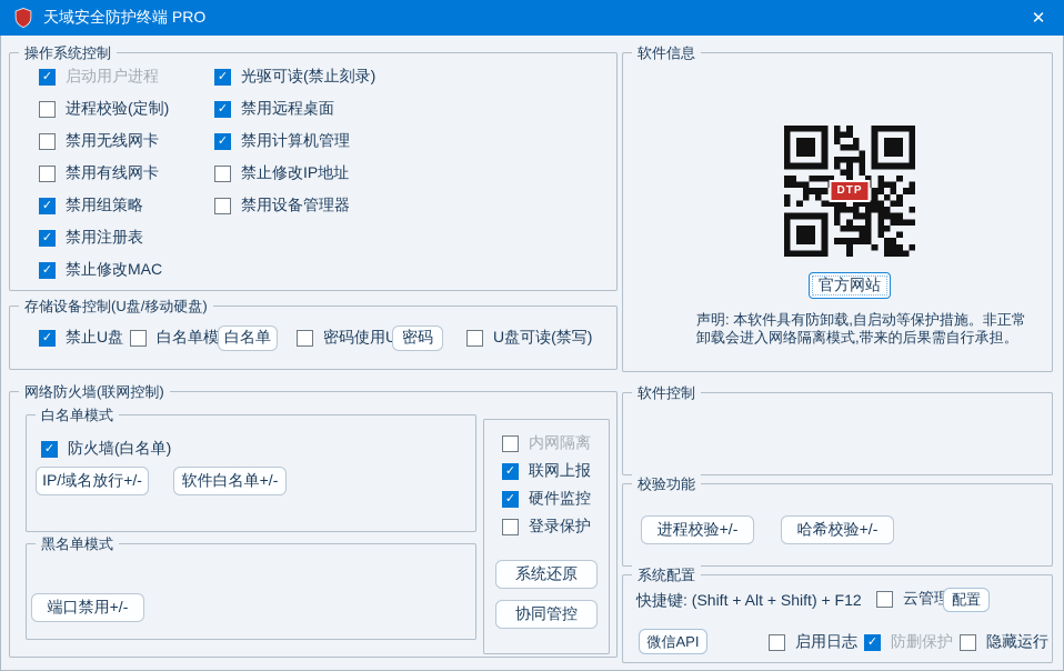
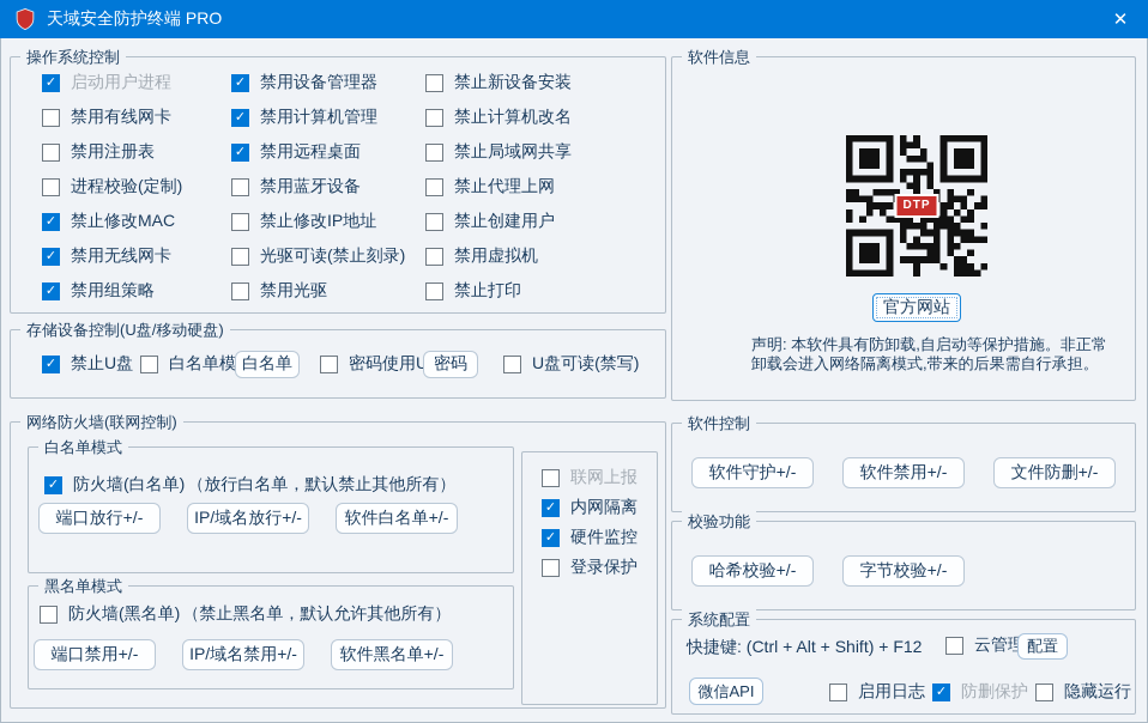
  天域安全防护终端 PRO
  ✕
  操作系统控制
  ✓
  启动用户进程
- 进程校验(定制)
+ 禁用有线网卡
- 禁用无线网卡
+ 禁用注册表
- 禁用有线网卡
+ 进程校验(定制)
  ✓
- 禁用组策略
+ 禁止修改MAC
  ✓
- 禁用注册表
+ 禁用无线网卡
  ✓
- 禁止修改MAC
+ 禁用组策略
  ✓
- 光驱可读(禁止刻录)
+ 禁用设备管理器
  ✓
- 禁用远程桌面
+ 禁用计算机管理
  ✓
- 禁用计算机管理
+ 禁用远程桌面
+ 禁用蓝牙设备
  禁止修改IP地址
- 禁用设备管理器
+ 光驱可读(禁止刻录)
+ 禁用光驱
+ 禁止新设备安装
+ 禁止计算机改名
+ 禁止局域网共享
+ 禁止代理上网
+ 禁止创建用户
+ 禁用虚拟机
+ 禁止打印
  存储设备控制(U盘/移动硬盘)
  ✓
  禁止U盘
  白名单模
  白名单
  密码
  U盘可读(禁写)
  网络防火墙(联网控制)
  白名单模式
  ✓
  防火墙(白名单)
+ （放行白名单，默认禁止其他所有）
+ 端口放行+/-
  IP/域名放行+/-
  软件白名单+/-
  黑名单模式
+ 防火墙(黑名单)
+ （禁止黑名单，默认允许其他所有）
  端口禁用+/-
+ IP/域名禁用+/-
+ 软件黑名单+/-
- 内网隔离
+ 联网上报
  ✓
- 联网上报
+ 内网隔离
  ✓
  硬件监控
  登录保护
- 系统还原
- 协同管控
  软件信息
  DTP
  官方网站
  声明: 本软件具有防卸载,自启动等保护措施。非正常卸载会进入网络隔离模式,带来的后果需自行承担。
  软件控制
+ 软件守护+/-
+ 软件禁用+/-
+ 文件防删+/-
  校验功能
- 进程校验+/-
  哈希校验+/-
+ 字节校验+/-
  系统配置
- 快捷键: (Shift + Alt + Shift) + F12
+ 快捷键: (Ctrl + Alt + Shift) + F12
  云管理
  配置
  微信API
  启用日志
  ✓
  防删保护
  隐藏运行
